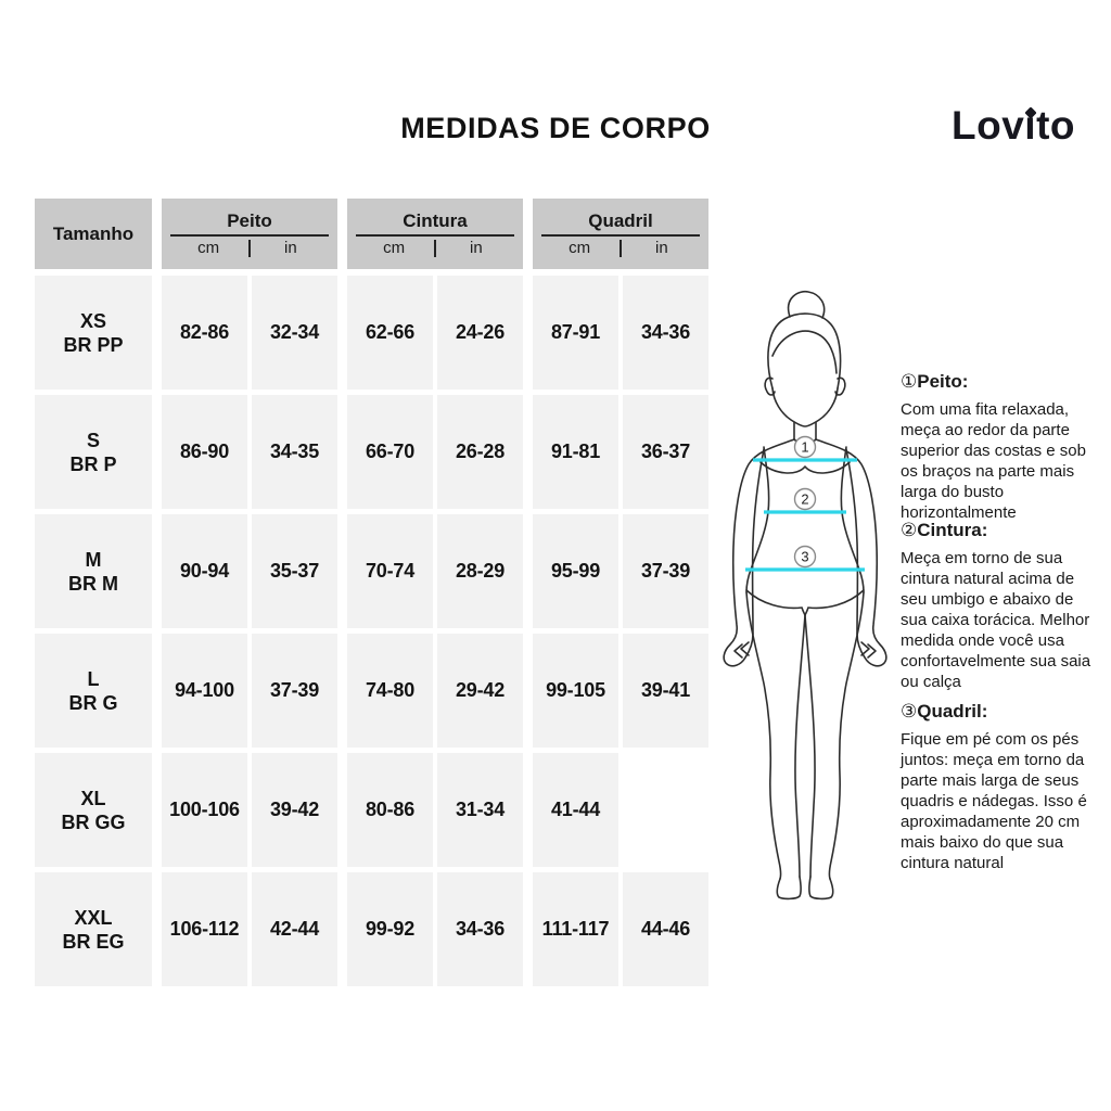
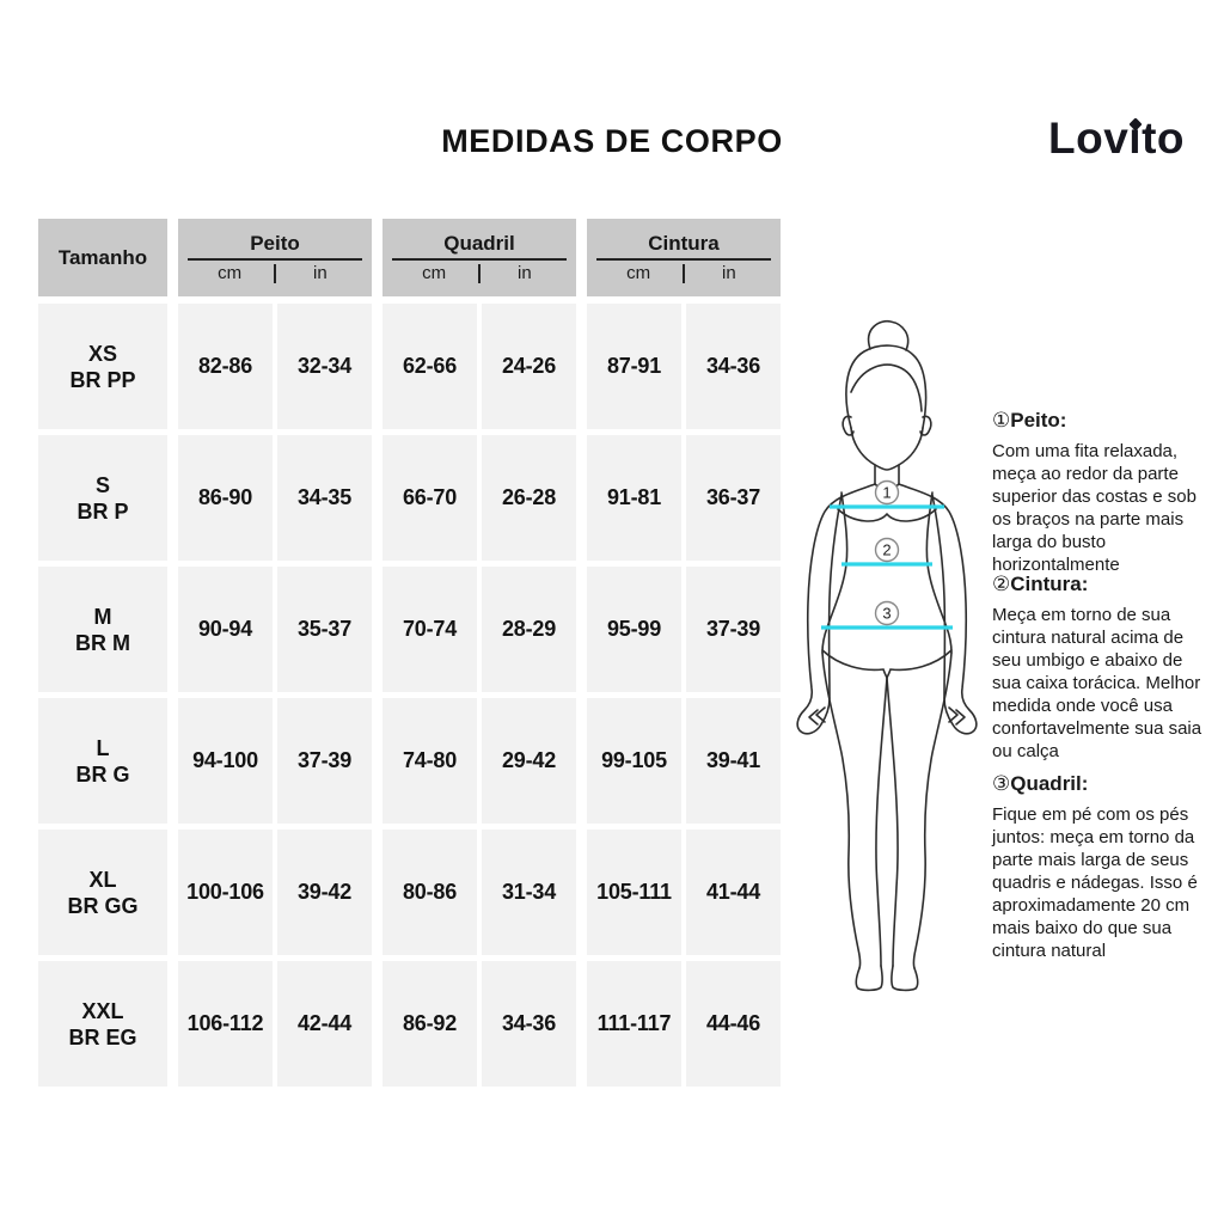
  MEDIDAS DE CORPO
  Lovıto
  Tamanho
  Peito
  cm
  in
- Cintura
+ Quadril
  cm
  in
- Quadril
+ Cintura
  cm
  in
  XS
  BR PP
  82-86
  32-34
  62-66
  24-26
  87-91
  34-36
  S
  BR P
  86-90
  34-35
  66-70
  26-28
  91-81
  36-37
  M
  BR M
  90-94
  35-37
  70-74
  28-29
  95-99
  37-39
  L
  BR G
  94-100
  37-39
  74-80
  29-42
  99-105
  39-41
  XL
  BR GG
  100-106
  39-42
  80-86
  31-34
+ 105-111
  41-44
  XXL
  BR EG
  106-112
  42-44
- 99-92
+ 86-92
  34-36
  111-117
  44-46
  1
  2
  3
  ①Peito:
  Com uma fita relaxada, meça ao redor da parte superior das costas e sob os braços na parte mais larga do busto horizontalmente
  ②Cintura:
  Meça em torno de sua cintura natural acima de seu umbigo e abaixo de sua caixa torácica. Melhor medida onde você usa confortavelmente sua saia ou calça
  ③Quadril:
  Fique em pé com os pés juntos: meça em torno da parte mais larga de seus quadris e nádegas. Isso é aproximadamente 20 cm mais baixo do que sua cintura natural
